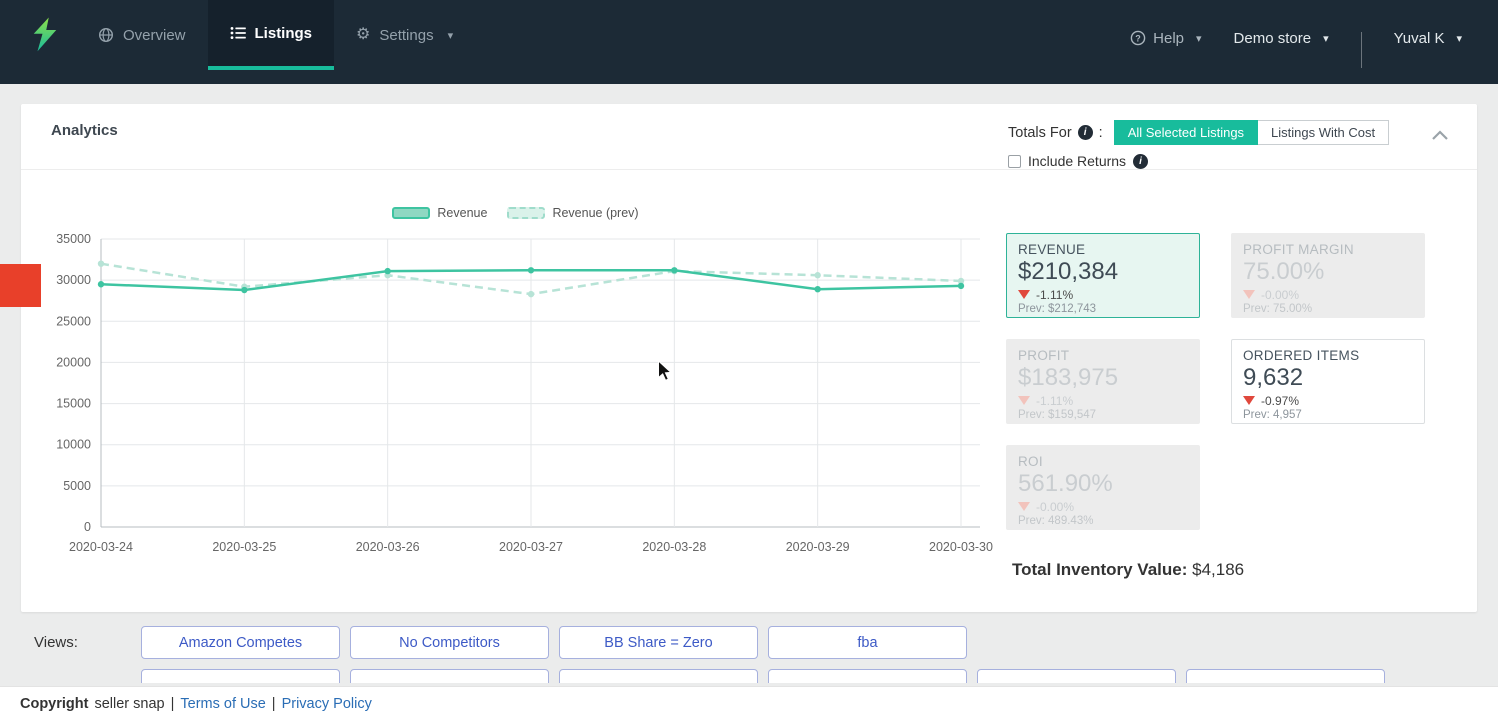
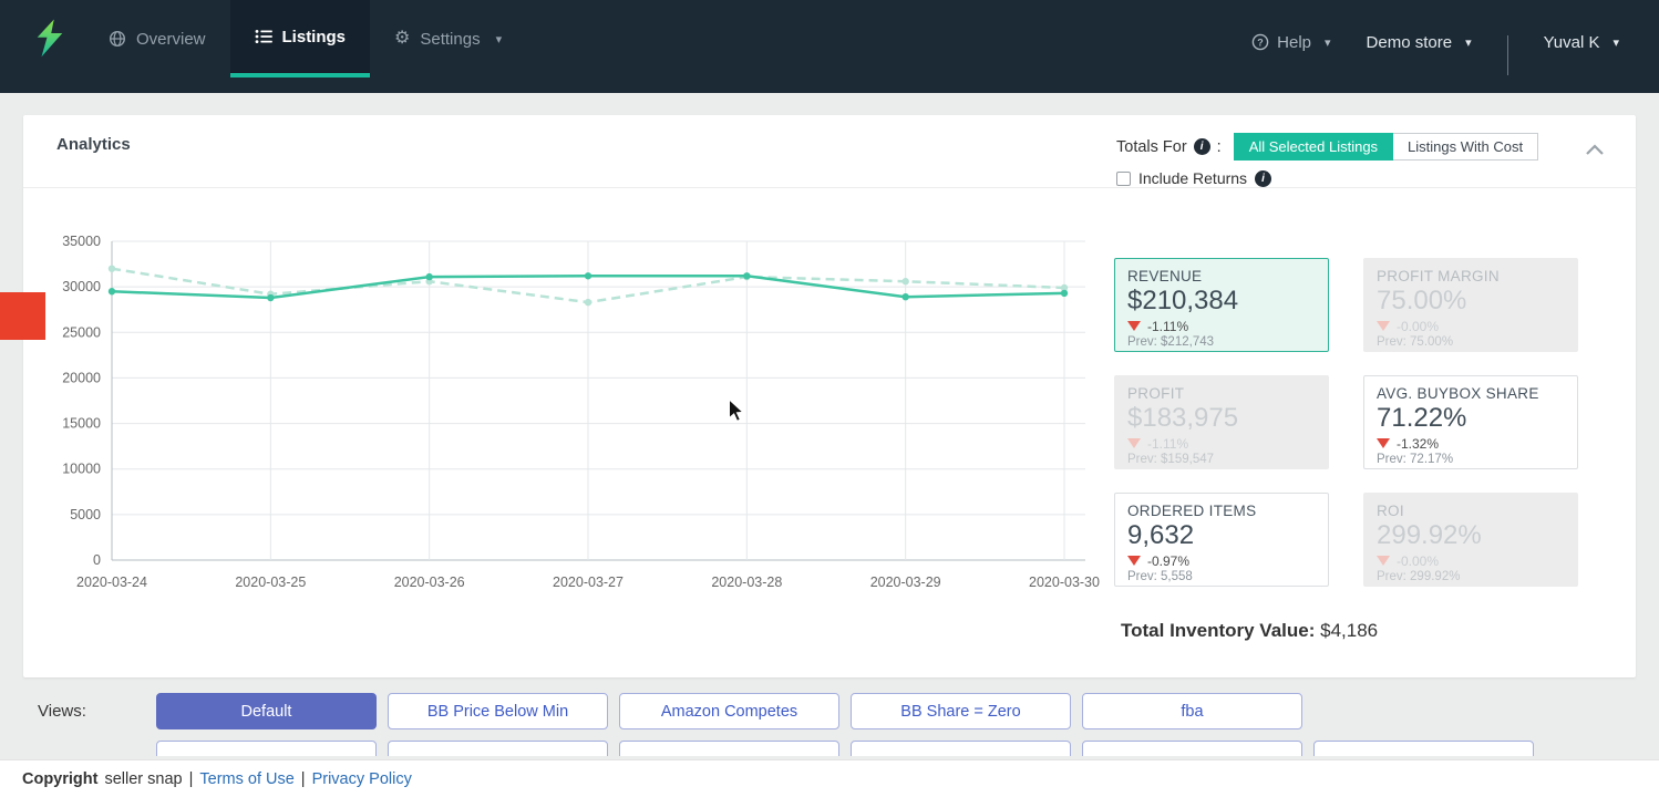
  Overview
  Listings
  Settings
  ?
  Help
  Demo store
  Yuval K
  Analytics
  Totals For
  :
  All Selected Listings
  Listings With Cost
  Include Returns
- Revenue
- Revenue (prev)
  0
  5000
  10000
  15000
  20000
  25000
  30000
  35000
  2020-03-24
  2020-03-25
  2020-03-26
  2020-03-27
  2020-03-28
  2020-03-29
  2020-03-30
  REVENUE
  $210,384
  -1.11%
  Prev: $212,743
  PROFIT MARGIN
  75.00%
  -0.00%
  Prev: 75.00%
  PROFIT
  $183,975
  -1.11%
  Prev: $159,547
+ AVG. BUYBOX SHARE
+ 71.22%
+ -1.32%
+ Prev: 72.17%
  ORDERED ITEMS
  9,632
  -0.97%
- Prev: 4,957
+ Prev: 5,558
  ROI
- 561.90%
+ 299.92%
  -0.00%
- Prev: 489.43%
+ Prev: 299.92%
  Total Inventory Value: $4,186
  Views:
+ Default
+ BB Price Below Min
  Amazon Competes
- No Competitors
  BB Share = Zero
  fba
  Copyright
  seller snap
  |
  Terms of Use
  |
  Privacy Policy
